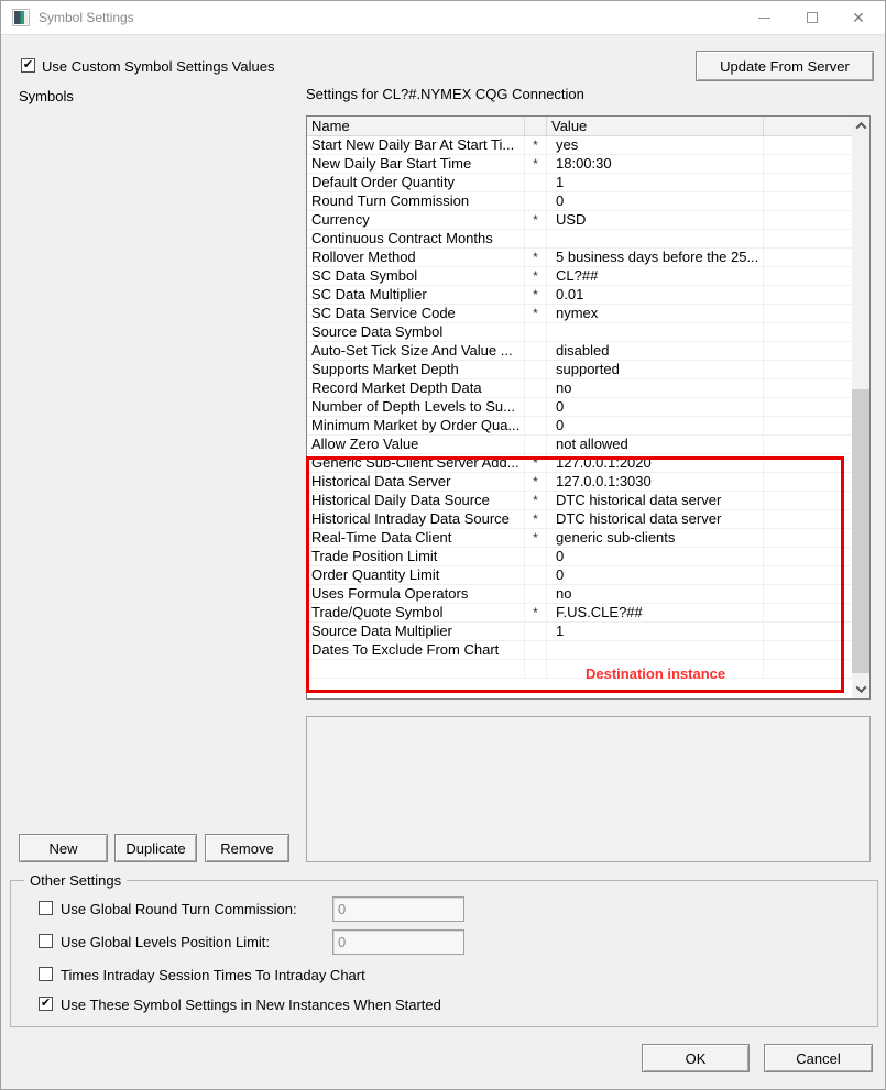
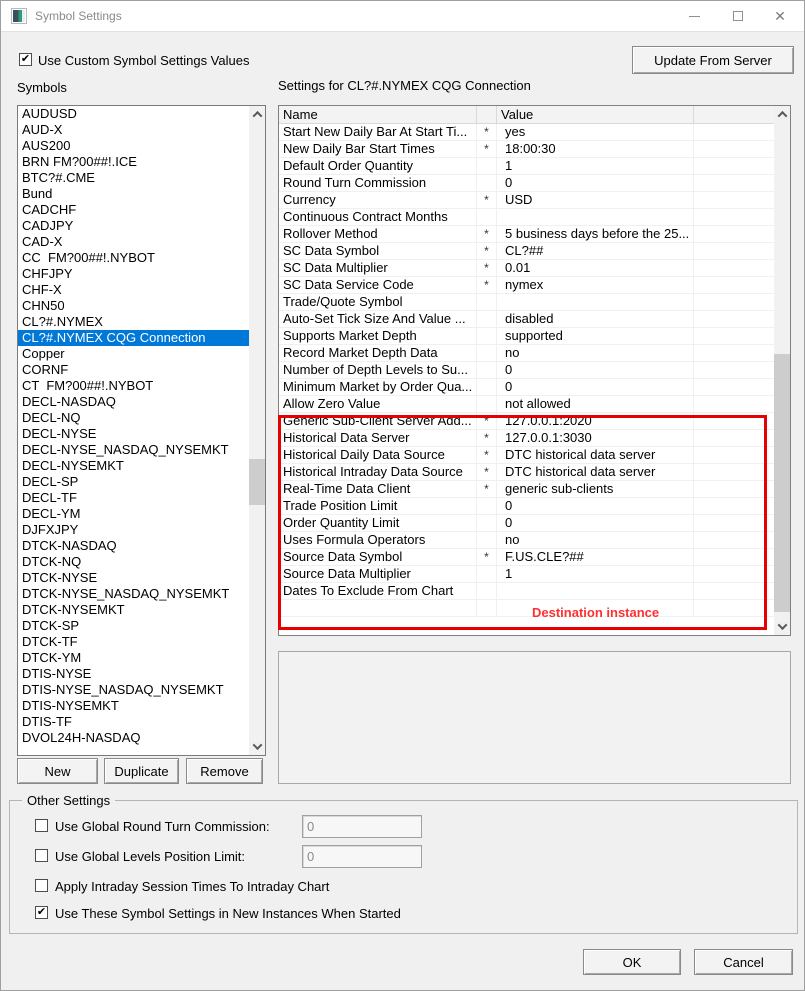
  Symbol Settings
  ✕
  ✔
  Use Custom Symbol Settings Values
  Update From Server
  Symbols
  Settings for CL?#.NYMEX CQG Connection
+ AUDUSD
+ AUD-X
+ AUS200
+ BRN FM?00##!.ICE
+ BTC?#.CME
+ Bund
+ CADCHF
+ CADJPY
+ CAD-X
+ CC FM?00##!.NYBOT
+ CHFJPY
+ CHF-X
+ CHN50
+ CL?#.NYMEX
+ CL?#.NYMEX CQG Connection
+ Copper
+ CORNF
+ CT FM?00##!.NYBOT
+ DECL-NASDAQ
+ DECL-NQ
+ DECL-NYSE
+ DECL-NYSE_NASDAQ_NYSEMKT
+ DECL-NYSEMKT
+ DECL-SP
+ DECL-TF
+ DECL-YM
+ DJFXJPY
+ DTCK-NASDAQ
+ DTCK-NQ
+ DTCK-NYSE
+ DTCK-NYSE_NASDAQ_NYSEMKT
+ DTCK-NYSEMKT
+ DTCK-SP
+ DTCK-TF
+ DTCK-YM
+ DTIS-NYSE
+ DTIS-NYSE_NASDAQ_NYSEMKT
+ DTIS-NYSEMKT
+ DTIS-TF
+ DVOL24H-NASDAQ
  Name
  Value
  Start New Daily Bar At Start Ti...
  *
  yes
- New Daily Bar Start Time
+ New Daily Bar Start Times
  *
  18:00:30
  Default Order Quantity
  1
  Round Turn Commission
  0
  Currency
  *
  USD
  Continuous Contract Months
  Rollover Method
  *
  5 business days before the 25...
  SC Data Symbol
  *
  CL?##
  SC Data Multiplier
  *
  0.01
  SC Data Service Code
  *
  nymex
- Source Data Symbol
+ Trade/Quote Symbol
  Auto-Set Tick Size And Value ...
  disabled
  Supports Market Depth
  supported
  Record Market Depth Data
  no
  Number of Depth Levels to Su...
  0
  Minimum Market by Order Qua...
  0
  Allow Zero Value
  not allowed
  Generic Sub-Client Server Add...
  *
  127.0.0.1:2020
  Historical Data Server
  *
  127.0.0.1:3030
  Historical Daily Data Source
  *
  DTC historical data server
  Historical Intraday Data Source
  *
  DTC historical data server
  Real-Time Data Client
  *
  generic sub-clients
  Trade Position Limit
  0
  Order Quantity Limit
  0
  Uses Formula Operators
  no
- Trade/Quote Symbol
+ Source Data Symbol
  *
  F.US.CLE?##
  Source Data Multiplier
  1
  Dates To Exclude From Chart
  Destination instance
  New
  Duplicate
  Remove
  Other Settings
  Use Global Round Turn Commission:
  0
  Use Global Levels Position Limit:
  0
- Times Intraday Session Times To Intraday Chart
+ Apply Intraday Session Times To Intraday Chart
  ✔
  Use These Symbol Settings in New Instances When Started
  OK
  Cancel
